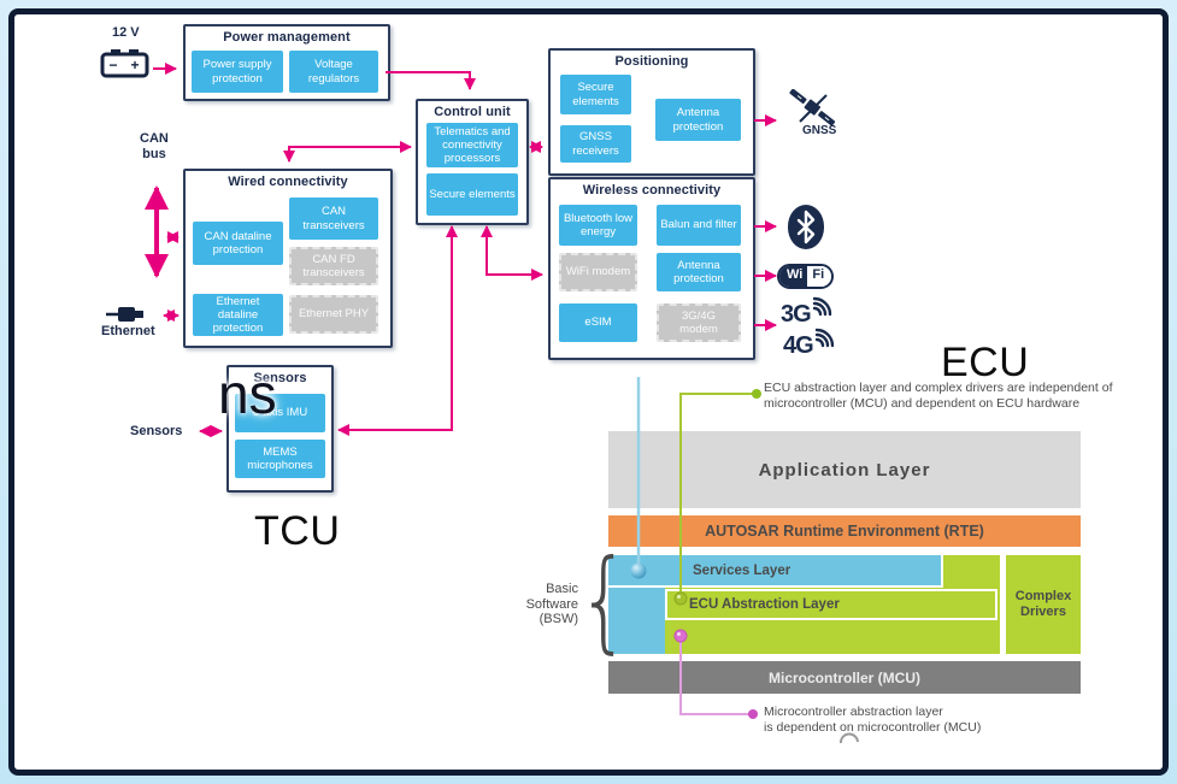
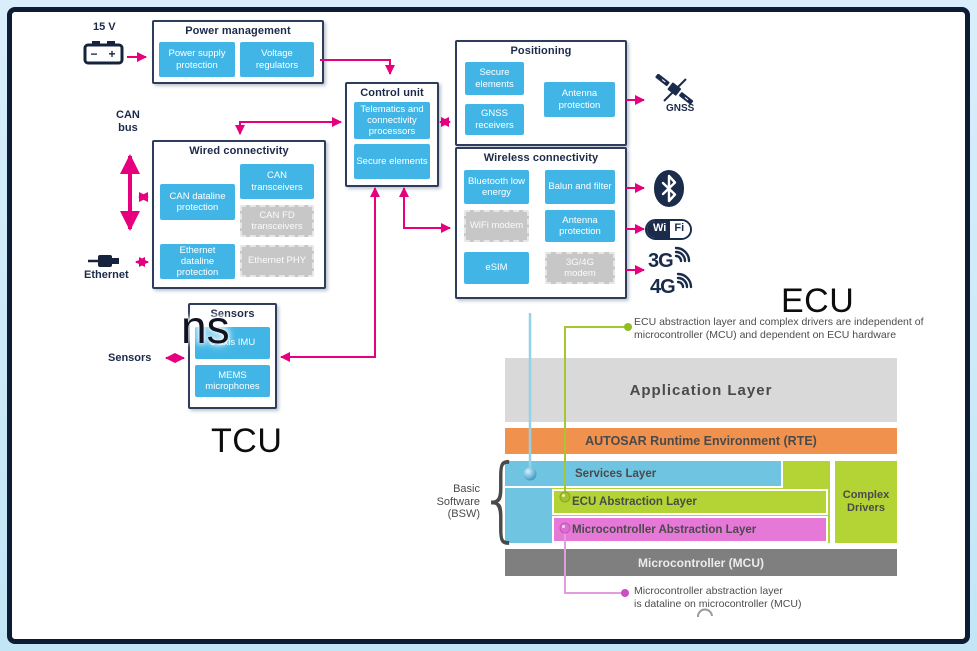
- 12 V
+ 15 V
  −
  +
  Power management
  Power supply protection
  Voltage regulators
  Control unit
  Telematics and connectivity processors
  Secure elements
  Positioning
  Secure elements
  GNSS receivers
  Antenna protection
  Wired connectivity
  CAN dataline protection
  CAN transceivers
  CAN FD transceivers
  Ethernet dataline protection
  Ethernet PHY
  CAN
  bus
  Ethernet
  Wireless connectivity
  Bluetooth low energy
  Balun and filter
  WiFi modem
  Antenna protection
  eSIM
  3G/4G modem
  Sensors
  6-axis IMU
  MEMS microphones
  Sensors
  ns
  GNSS
  Wi
  Fi
  3G
  4G
  TCU
  ECU
  Application Layer
  AUTOSAR Runtime Environment (RTE)
  Services Layer
  ECU Abstraction Layer
+ Microcontroller Abstraction Layer
  Complex Drivers
  Microcontroller (MCU)
  {
  Basic
  Software
  (BSW)
  ECU abstraction layer and complex drivers are independent of
  microcontroller (MCU) and dependent on ECU hardware
  Microcontroller abstraction layer
- is dependent on microcontroller (MCU)
+ is dataline on microcontroller (MCU)
